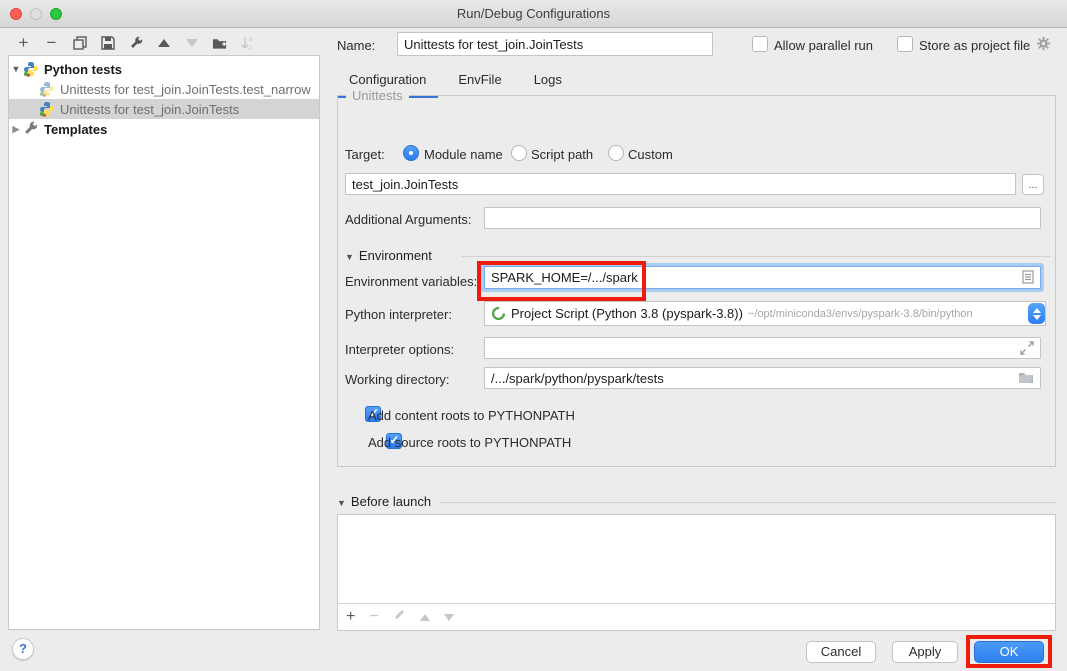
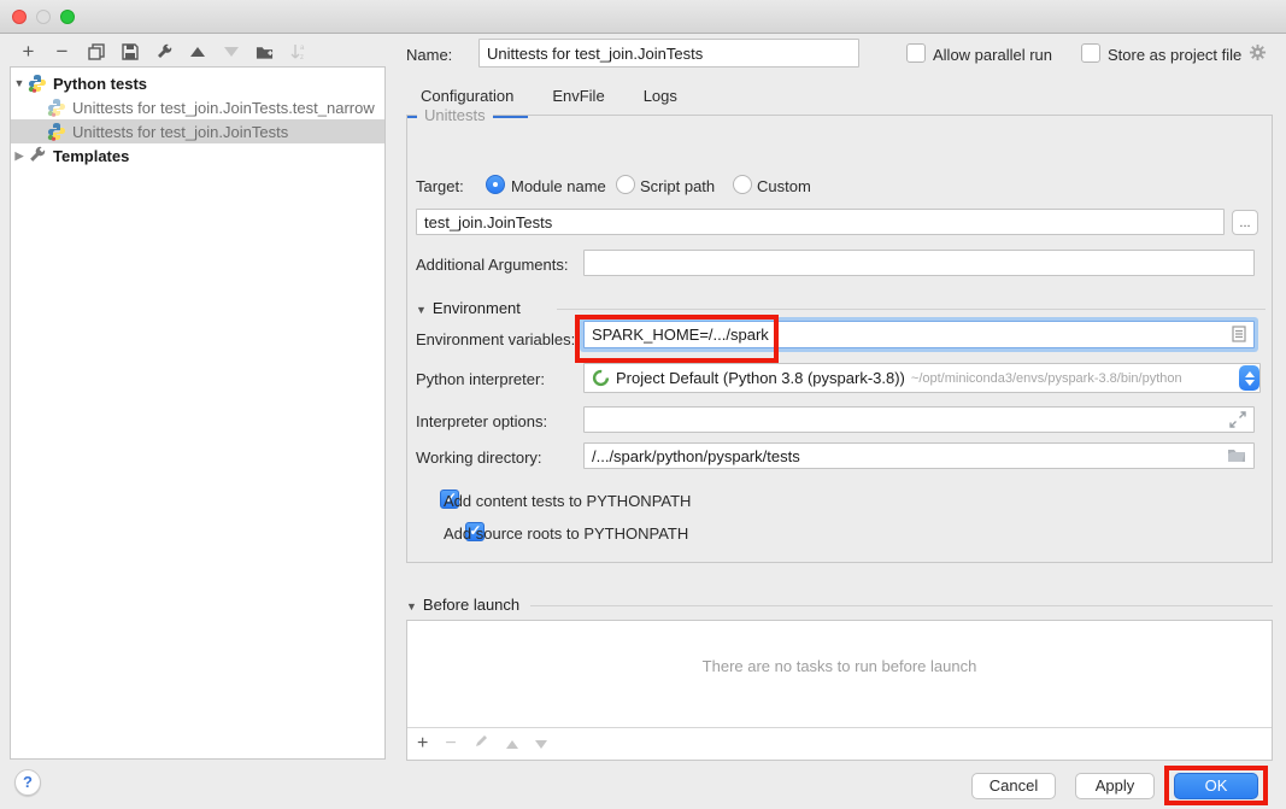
- Run/Debug Configurations
  +
  −
  ▼
  Python tests
  Unittests for test_join.JoinTests.test_narrow
  Unittests for test_join.JoinTests
  ▶
  Templates
  Name:
  Unittests for test_join.JoinTests
  Allow parallel run
  Store as project file
  Configuration
  EnvFile
  Logs
  Unittests
  Target:
  Module name
  Script path
  Custom
  test_join.JoinTests
  ...
  Additional Arguments:
  ▼ Environment
  Environment variables:
  SPARK_HOME=/.../spark
  Python interpreter:
- Project Script (Python 3.8 (pyspark-3.8))
+ Project Default (Python 3.8 (pyspark-3.8))
  ~/opt/miniconda3/envs/pyspark-3.8/bin/python
  Interpreter options:
  Working directory:
  /.../spark/python/pyspark/tests
- Add content roots to PYTHONPATH
+ Add content tests to PYTHONPATH
  Add source roots to PYTHONPATH
  ▼ Before launch
+ There are no tasks to run before launch
  +
  −
  ?
  Cancel
  Apply
  OK
